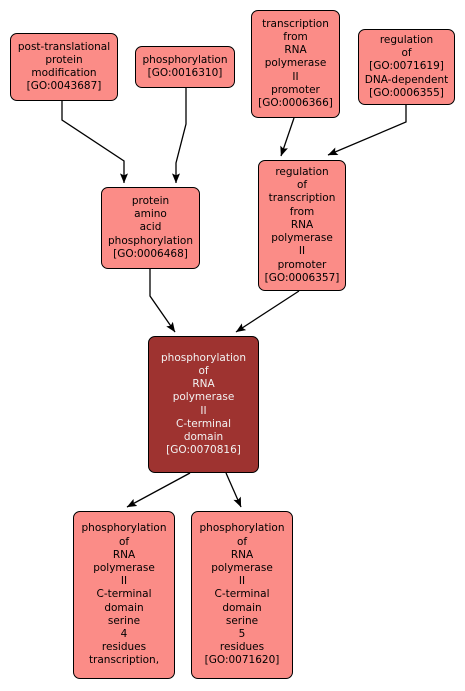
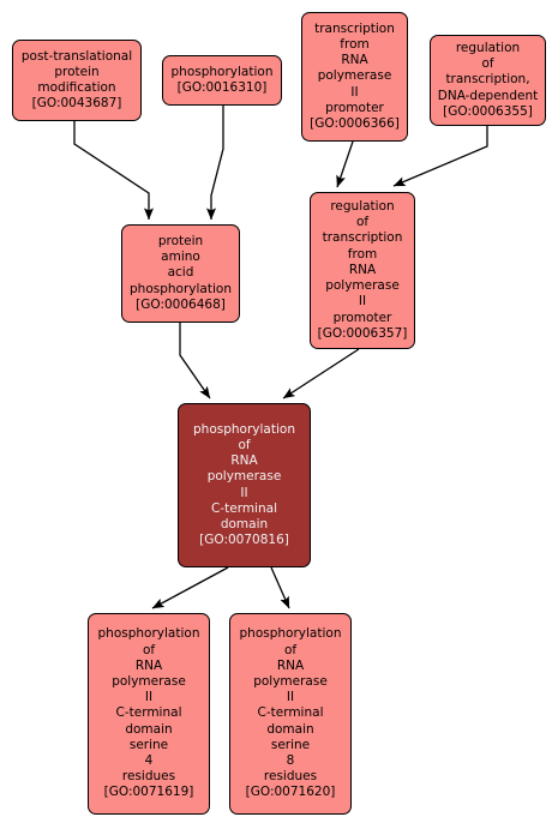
  post-translational
  protein
  modification
  [GO:0043687]
  phosphorylation
  [GO:0016310]
  transcription
  from
  RNA
  polymerase
  II
  promoter
  [GO:0006366]
  regulation
  of
- [GO:0071619]
+ transcription,
  DNA-dependent
  [GO:0006355]
  protein
  amino
  acid
  phosphorylation
  [GO:0006468]
  regulation
  of
  transcription
  from
  RNA
  polymerase
  II
  promoter
  [GO:0006357]
  phosphorylation
  of
  RNA
  polymerase
  II
  C-terminal
  domain
  [GO:0070816]
  phosphorylation
  of
  RNA
  polymerase
  II
  C-terminal
  domain
  serine
  4
  residues
- transcription,
+ [GO:0071619]
  phosphorylation
  of
  RNA
  polymerase
  II
  C-terminal
  domain
  serine
- 5
+ 8
  residues
  [GO:0071620]
